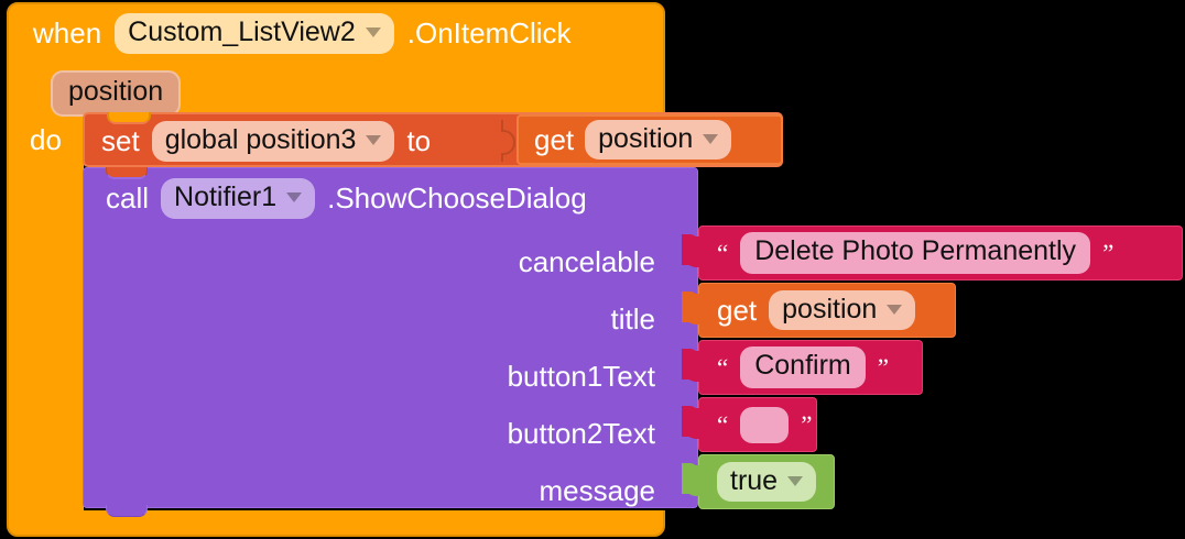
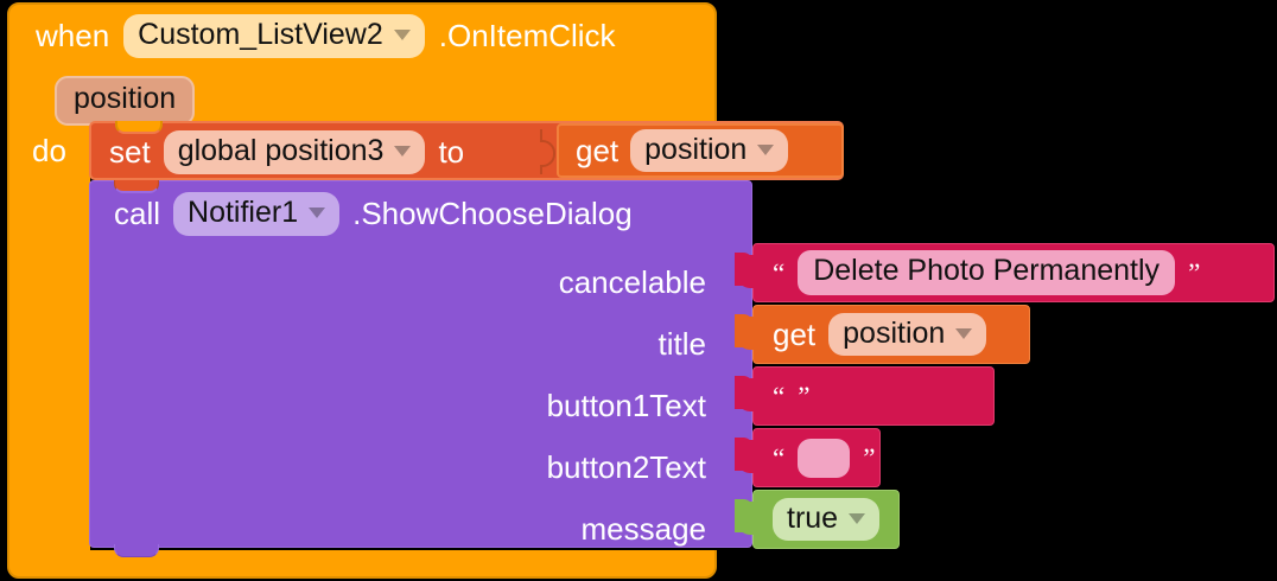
  when
  Custom_ListView2
  .OnItemClick
  position
  do
  set
  global position3
  to
  get
  position
  call
  Notifier1
  .ShowChooseDialog
  cancelable
  title
  button1Text
  button2Text
  message
  “
  Delete Photo Permanently
  ”
  get
  position
  “
- Confirm
  ”
  “
  ”
  true
